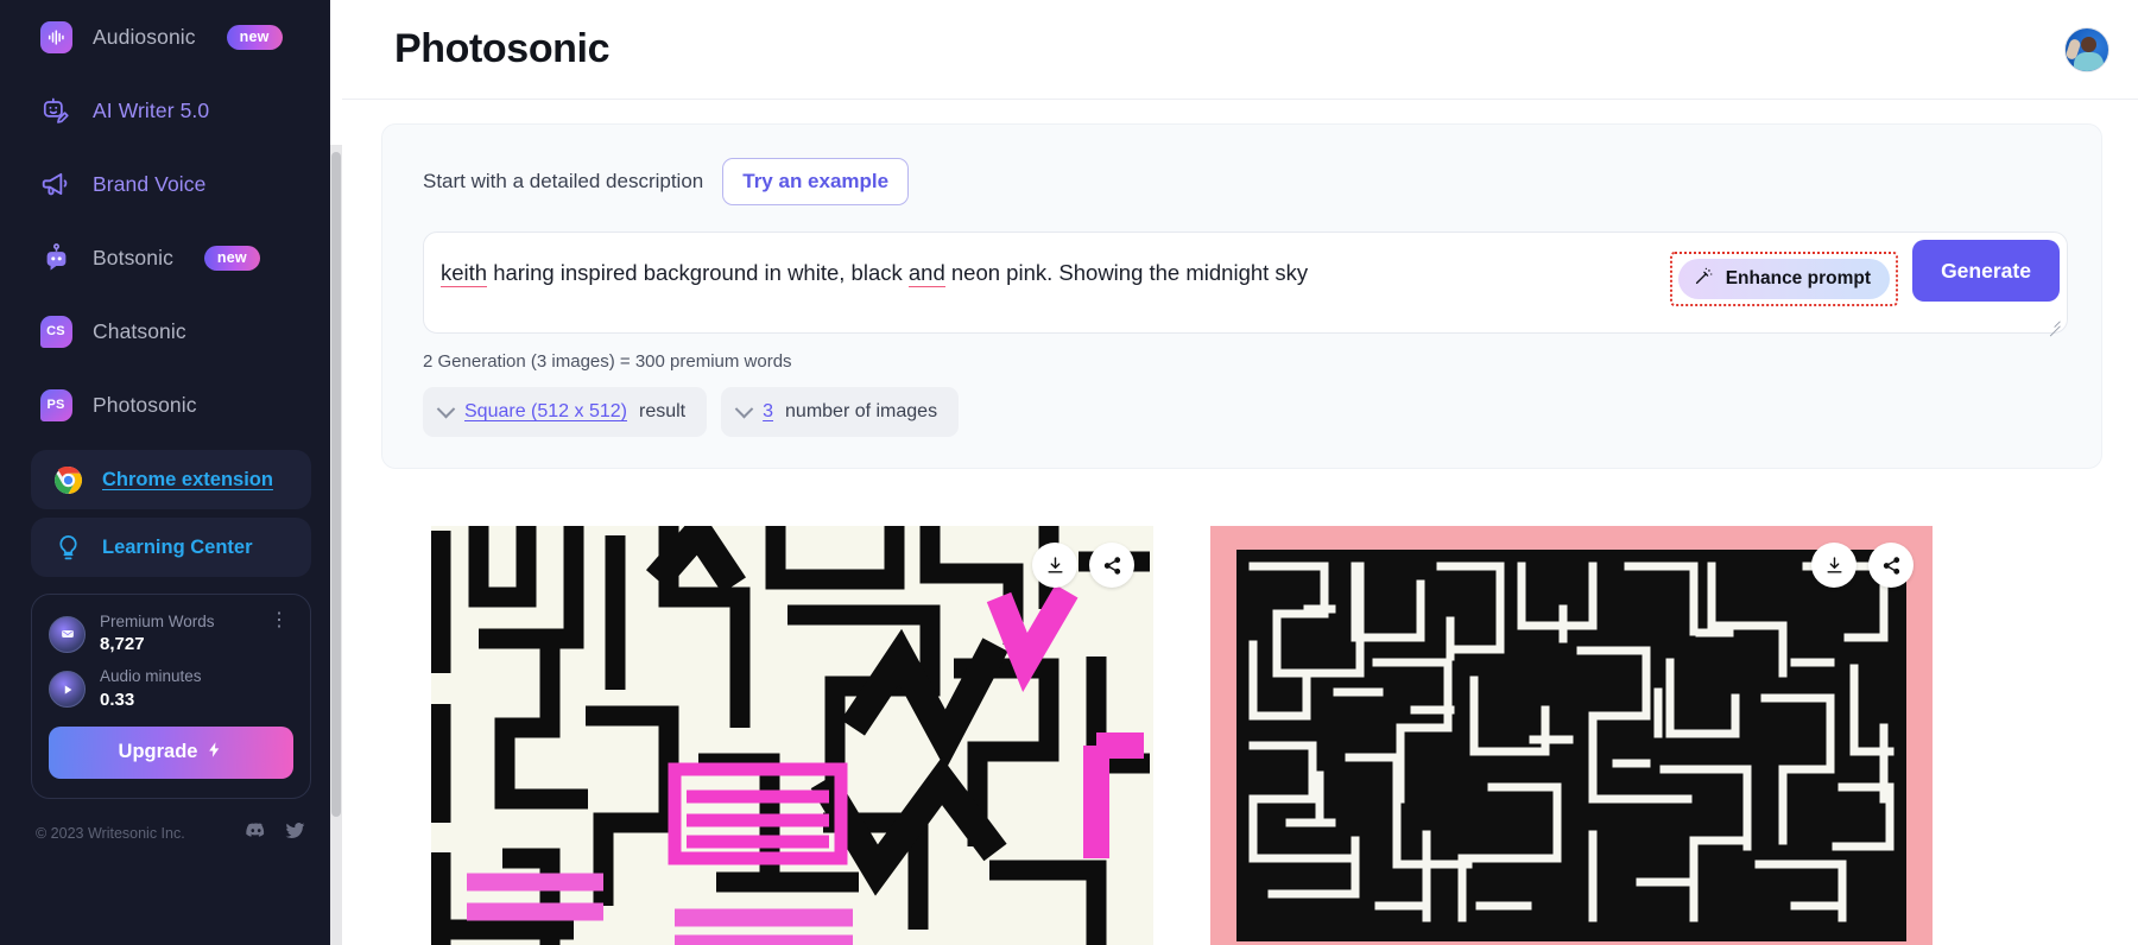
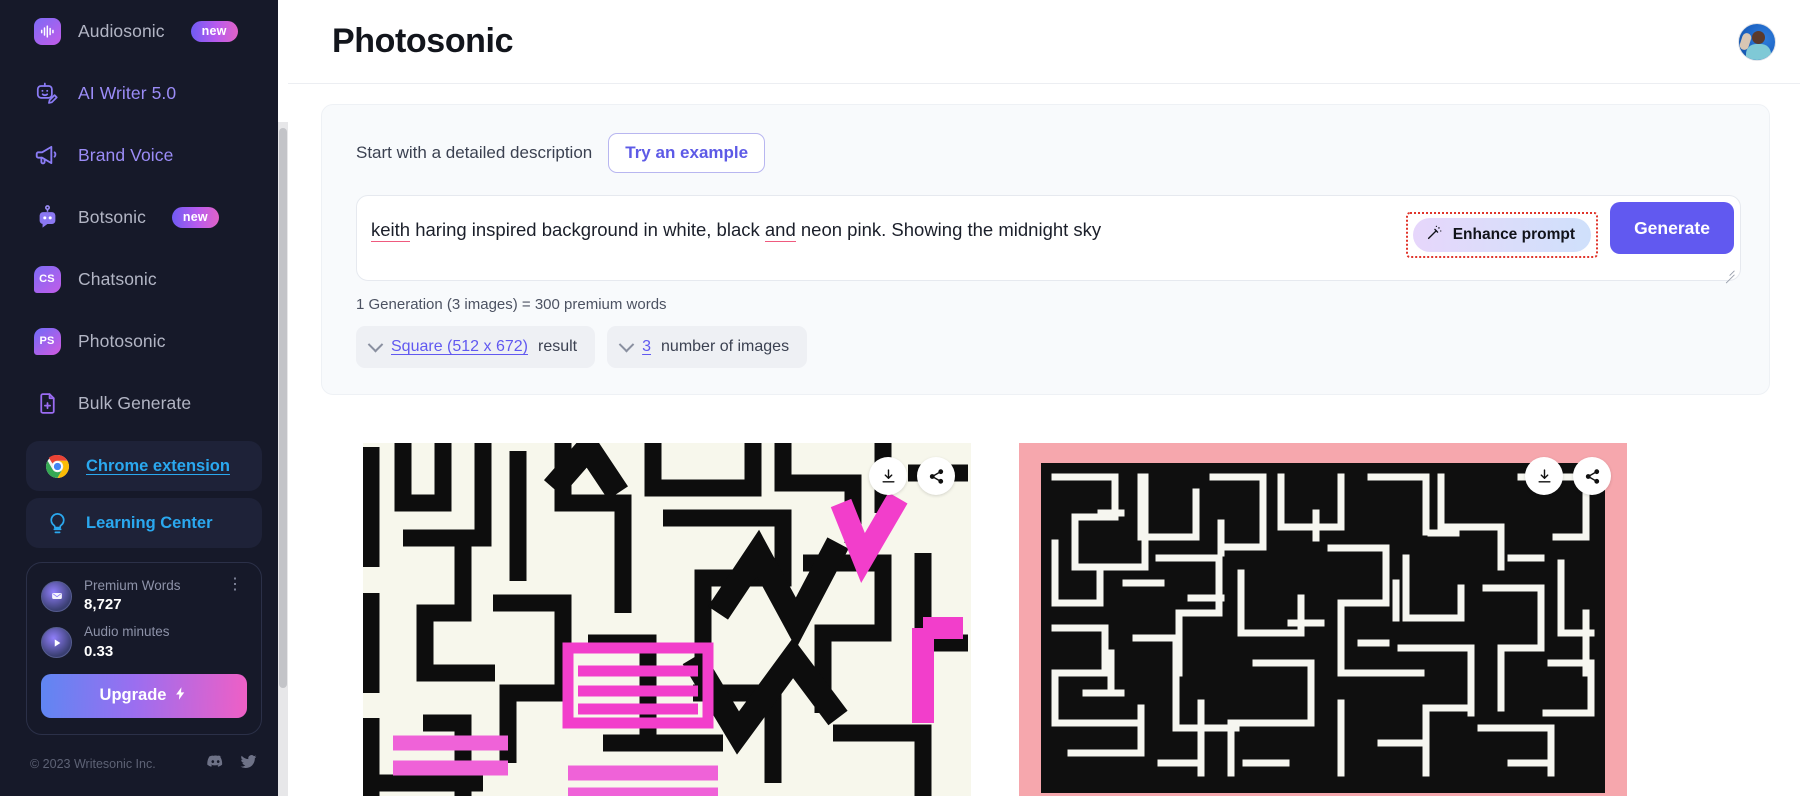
  Audiosonic
  new
  AI Writer 5.0
  Brand Voice
  Botsonic
  new
  CS
  Chatsonic
  PS
  Photosonic
+ Bulk Generate
  Chrome extension
  Learning Center
  Premium Words
  8,727
  ⋮
  Audio minutes
  0.33
  Upgrade
  © 2023 Writesonic Inc.
  Photosonic
  Start with a detailed description
  Try an example
  keith haring inspired background in white, black and neon pink. Showing the midnight sky
  Enhance prompt
  Generate
- 2 Generation (3 images) = 300 premium words
+ 1 Generation (3 images) = 300 premium words
- Square (512 x 512)
+ Square (512 x 672)
  result
  3
  number of images
